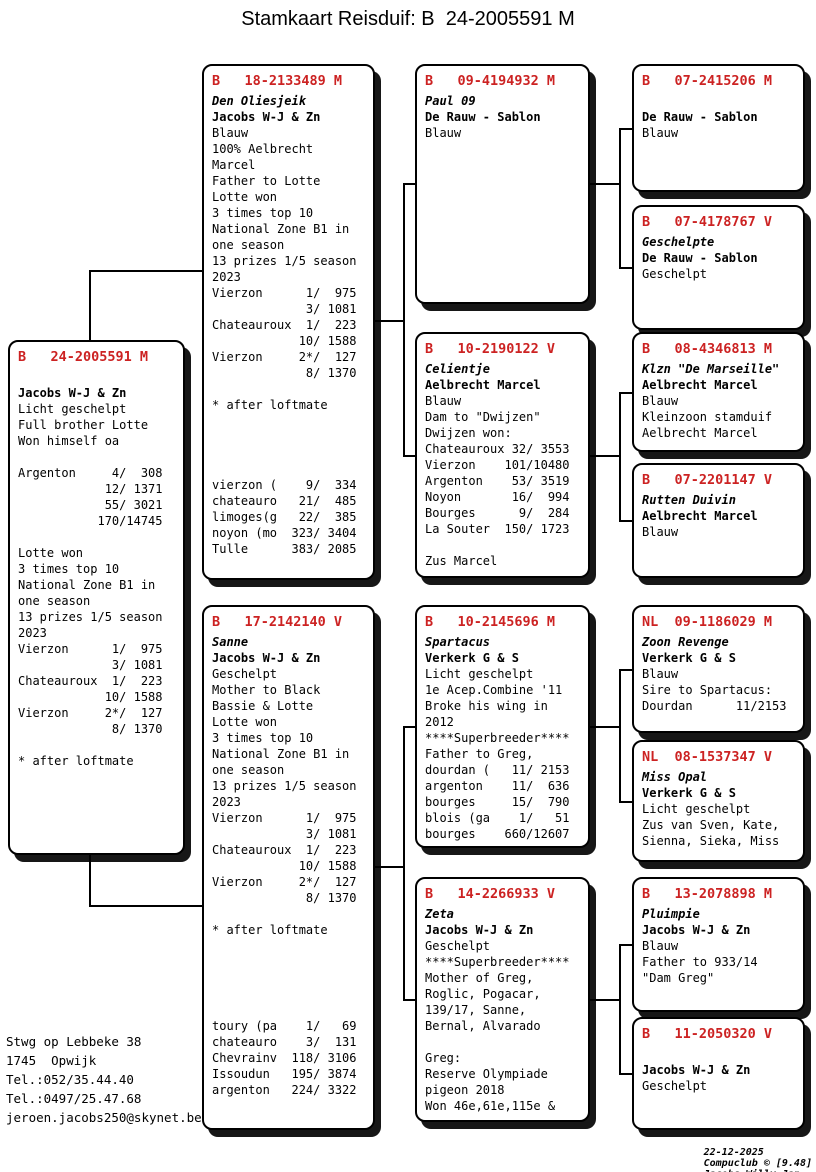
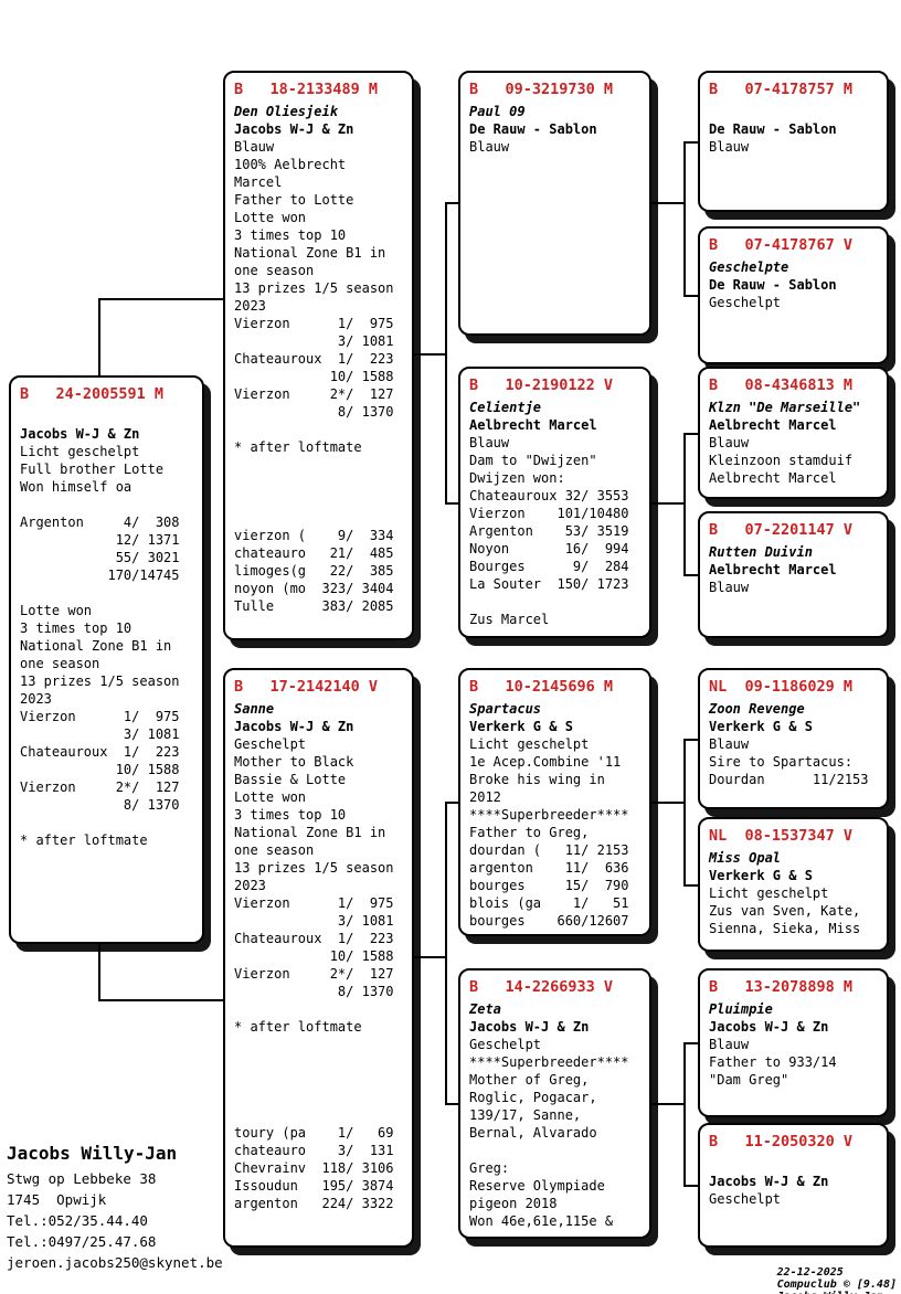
- Stamkaart Reisduif: B 24-2005591 M
  B 24-2005591 M
  Jacobs W-J & Zn
  Licht geschelpt
  Full brother Lotte
  Won himself oa
  Argenton 4/ 308
  12/ 1371
  55/ 3021
  170/14745
  Lotte won
  3 times top 10
  National Zone B1 in
  one season
  13 prizes 1/5 season
  2023
  Vierzon 1/ 975
  3/ 1081
  Chateauroux 1/ 223
  10/ 1588
  Vierzon 2*/ 127
  8/ 1370
  * after loftmate
  B 18-2133489 M
  Den Oliesjeik
  Jacobs W-J & Zn
  Blauw
  100% Aelbrecht
  Marcel
  Father to Lotte
  Lotte won
  3 times top 10
  National Zone B1 in
  one season
  13 prizes 1/5 season
  2023
  Vierzon 1/ 975
  3/ 1081
  Chateauroux 1/ 223
  10/ 1588
  Vierzon 2*/ 127
  8/ 1370
  * after loftmate
  vierzon ( 9/ 334
  chateauro 21/ 485
  limoges(g 22/ 385
  noyon (mo 323/ 3404
  Tulle 383/ 2085
  B 17-2142140 V
  Sanne
  Jacobs W-J & Zn
  Geschelpt
  Mother to Black
  Bassie & Lotte
  Lotte won
  3 times top 10
  National Zone B1 in
  one season
  13 prizes 1/5 season
  2023
  Vierzon 1/ 975
  3/ 1081
  Chateauroux 1/ 223
  10/ 1588
  Vierzon 2*/ 127
  8/ 1370
  * after loftmate
  toury (pa 1/ 69
  chateauro 3/ 131
  Chevrainv 118/ 3106
  Issoudun 195/ 3874
  argenton 224/ 3322
- B 09-4194932 M
+ B 09-3219730 M
  Paul 09
  De Rauw - Sablon
  Blauw
  B 10-2190122 V
  Celientje
  Aelbrecht Marcel
  Blauw
  Dam to "Dwijzen"
  Dwijzen won:
  Chateauroux 32/ 3553
  Vierzon 101/10480
  Argenton 53/ 3519
  Noyon 16/ 994
  Bourges 9/ 284
  La Souter 150/ 1723
  Zus Marcel
  B 10-2145696 M
  Spartacus
  Verkerk G & S
  Licht geschelpt
  1e Acep.Combine '11
  Broke his wing in
  2012
  ****Superbreeder****
  Father to Greg,
  dourdan ( 11/ 2153
  argenton 11/ 636
  bourges 15/ 790
  blois (ga 1/ 51
  bourges 660/12607
  B 14-2266933 V
  Zeta
  Jacobs W-J & Zn
  Geschelpt
  ****Superbreeder****
  Mother of Greg,
  Roglic, Pogacar,
  139/17, Sanne,
  Bernal, Alvarado
  Greg:
  Reserve Olympiade
  pigeon 2018
  Won 46e,61e,115e &
- B 07-2415206 M
+ B 07-4178757 M
  De Rauw - Sablon
  Blauw
  B 07-4178767 V
  Geschelpte
  De Rauw - Sablon
  Geschelpt
  B 08-4346813 M
  Klzn "De Marseille"
  Aelbrecht Marcel
  Blauw
  Kleinzoon stamduif
  Aelbrecht Marcel
  B 07-2201147 V
  Rutten Duivin
  Aelbrecht Marcel
  Blauw
  NL 09-1186029 M
  Zoon Revenge
  Verkerk G & S
  Blauw
  Sire to Spartacus:
  Dourdan 11/2153
  NL 08-1537347 V
  Miss Opal
  Verkerk G & S
  Licht geschelpt
  Zus van Sven, Kate,
  Sienna, Sieka, Miss
  B 13-2078898 M
  Pluimpie
  Jacobs W-J & Zn
  Blauw
  Father to 933/14
  "Dam Greg"
  B 11-2050320 V
  Jacobs W-J & Zn
  Geschelpt
+ Jacobs Willy-Jan
  Stwg op Lebbeke 38
  1745 Opwijk
  Tel.:052/35.44.40
  Tel.:0497/25.47.68
  jeroen.jacobs250@skynet.be
